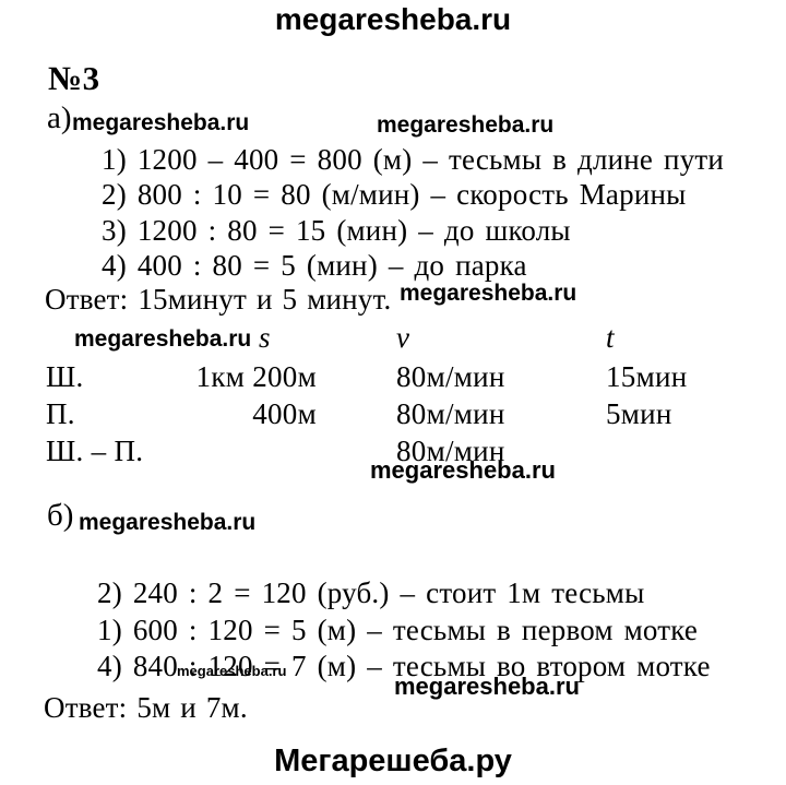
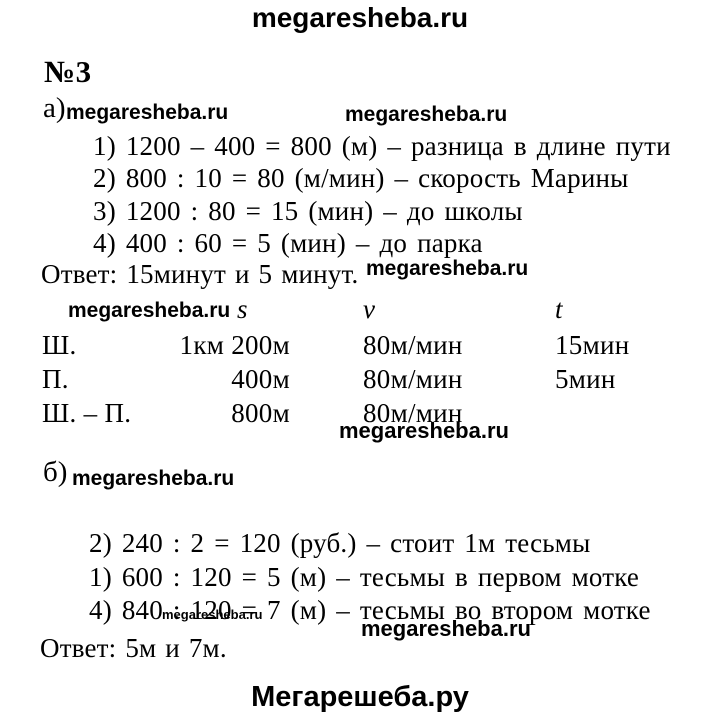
  megaresheba.ru
  №3
  а)
  megaresheba.ru
  megaresheba.ru
- 1) 1200 – 400 = 800 (м) – тесьмы в длине пути
+ 1) 1200 – 400 = 800 (м) – разница в длине пути
  2) 800 : 10 = 80 (м/мин) – скорость Марины
  3) 1200 : 80 = 15 (мин) – до школы
- 4) 400 : 80 = 5 (мин) – до парка
+ 4) 400 : 60 = 5 (мин) – до парка
  Ответ: 15минут и 5 минут.
  megaresheba.ru
  megaresheba.ru
  s
  v
  t
  Ш.
  1км 200м
  80м/мин
  15мин
  П.
  400м
  80м/мин
  5мин
  Ш. – П.
+ 800м
  80м/мин
  megaresheba.ru
  б)
  megaresheba.ru
  2) 240 : 2 = 120 (руб.) – стоит 1м тесьмы
  1) 600 : 120 = 5 (м) – тесьмы в первом мотке
  4) 840 : 120 = 7 (м) – тесьмы во втором мотке
  megaresheba.ru
  megaresheba.ru
  Ответ: 5м и 7м.
  Мегарешеба.ру
